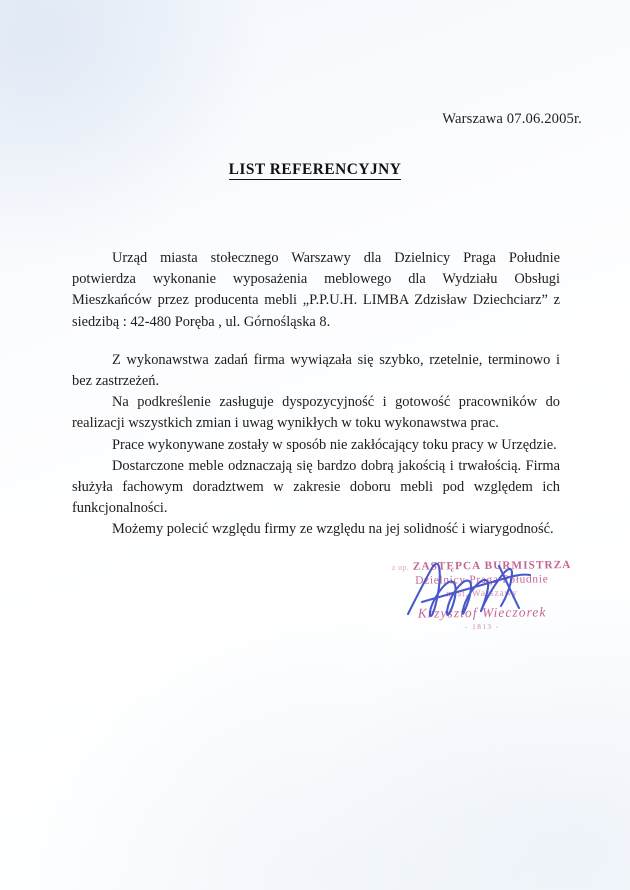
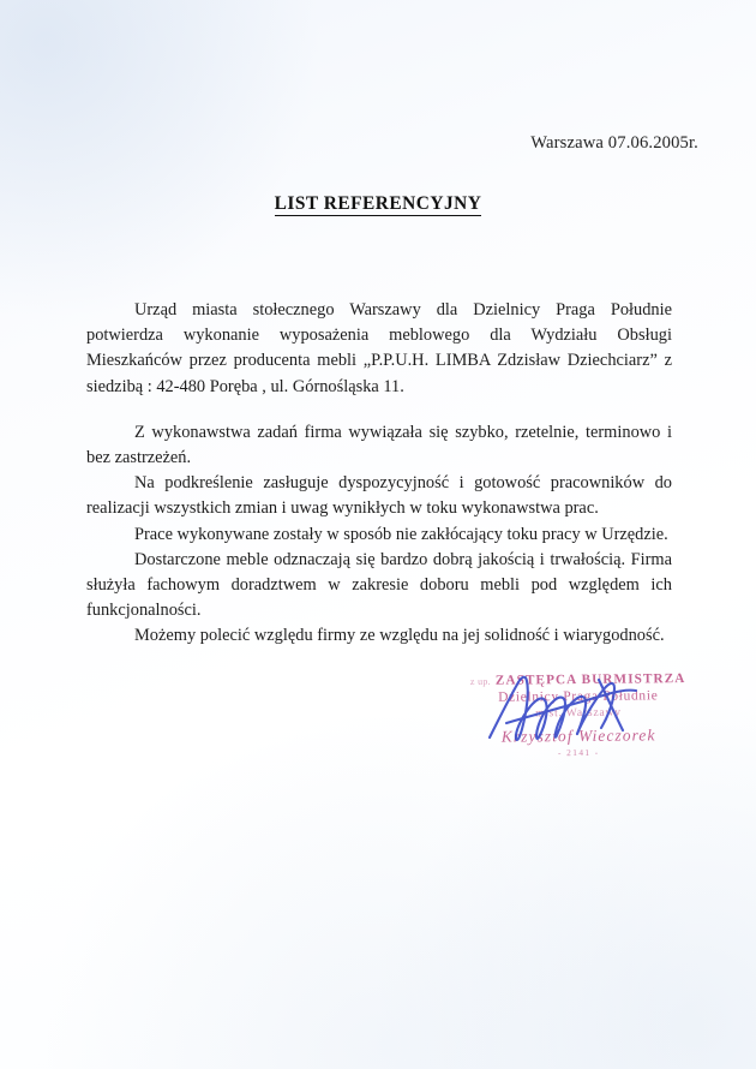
  Warszawa 07.06.2005r.
  LIST REFERENCYJNY
- Urząd miasta stołecznego Warszawy dla Dzielnicy Praga Południe potwierdza wykonanie wyposażenia meblowego dla Wydziału Obsługi Mieszkańców przez producenta mebli „P.P.U.H. LIMBA Zdzisław Dziechciarz” z siedzibą : 42-480 Poręba , ul. Górnośląska 8.
+ Urząd miasta stołecznego Warszawy dla Dzielnicy Praga Południe potwierdza wykonanie wyposażenia meblowego dla Wydziału Obsługi Mieszkańców przez producenta mebli „P.P.U.H. LIMBA Zdzisław Dziechciarz” z siedzibą : 42-480 Poręba , ul. Górnośląska 11.
  Z wykonawstwa zadań firma wywiązała się szybko, rzetelnie, terminowo i bez zastrzeżeń.
  Na podkreślenie zasługuje dyspozycyjność i gotowość pracowników do realizacji wszystkich zmian i uwag wynikłych w toku wykonawstwa prac.
  Prace wykonywane zostały w sposób nie zakłócający toku pracy w Urzędzie.
  Dostarczone meble odznaczają się bardzo dobrą jakością i trwałością. Firma służyła fachowym doradztwem w zakresie doboru mebli pod względem ich funkcjonalności.
  Możemy polecić względu firmy ze względu na jej solidność i wiarygodność.
  z up. ZATĘPCA BURMISTRZA
  Dzielnicy Prgaołudnie
  st. Waszawy
  Krzyzof Wieczorek
- - 1813 -
+ - 2141 -
